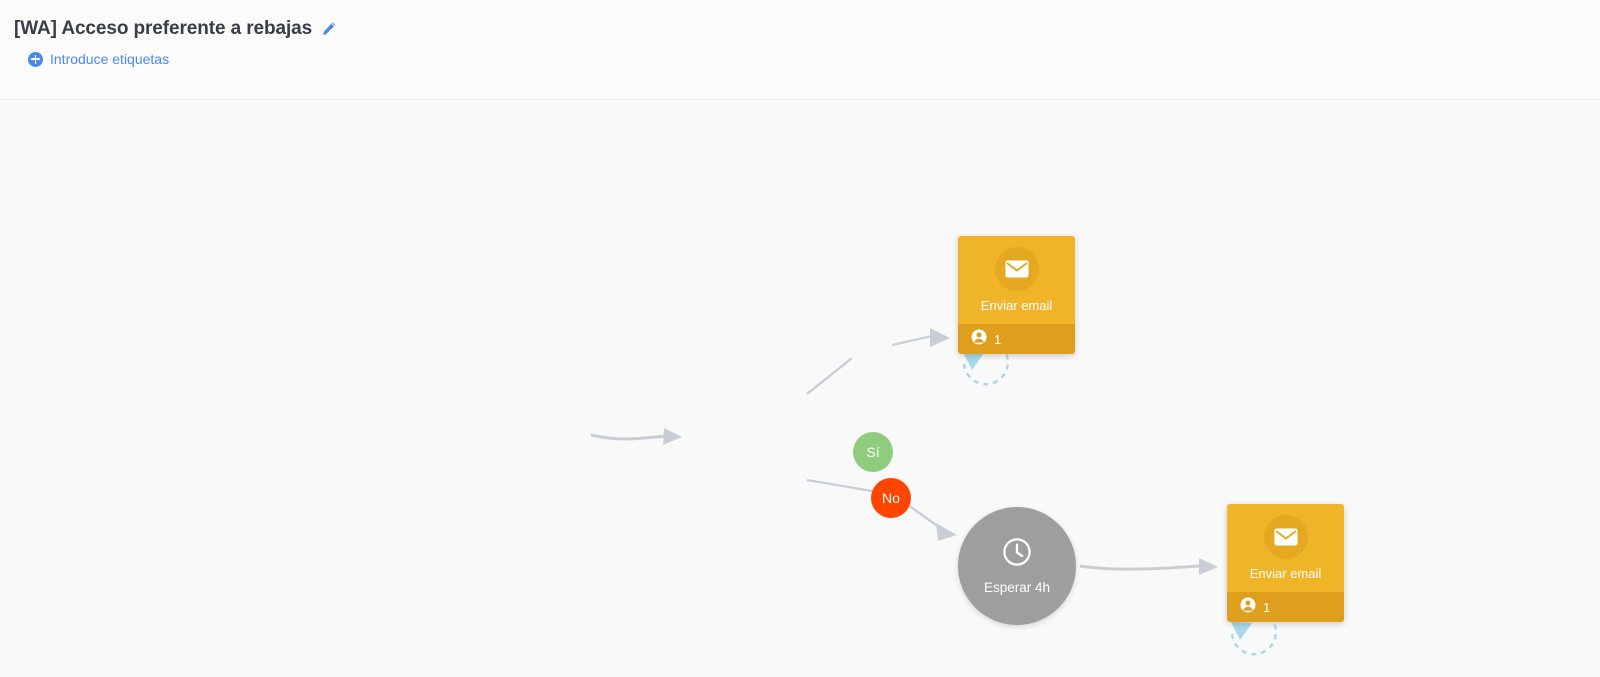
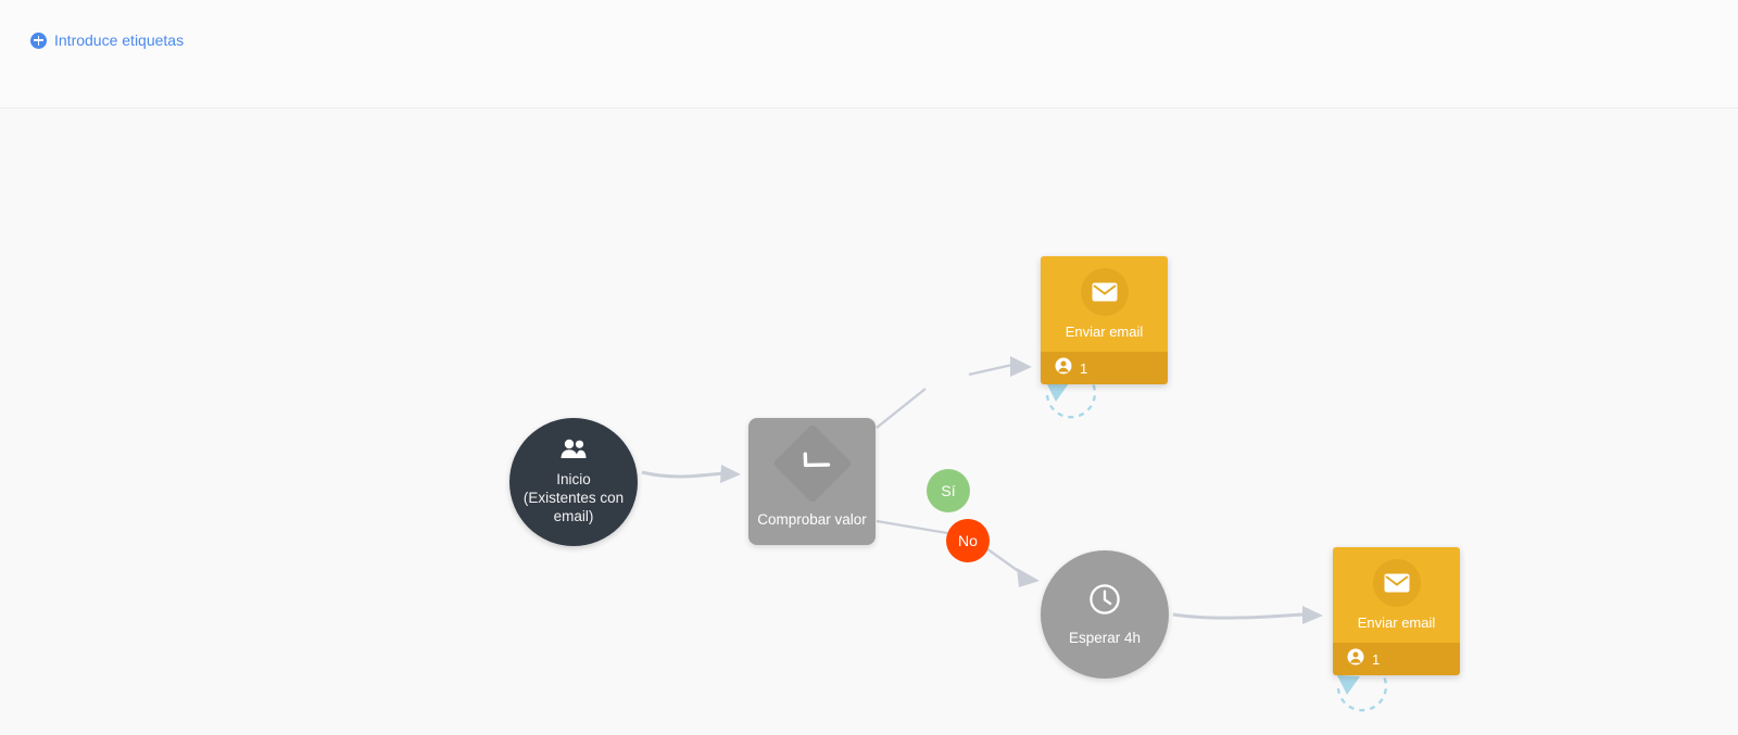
- [WA] Acceso preferente a rebajas
  Introduce etiquetas
+ Inicio
+ (Existentes con
+ email)
+ Comprobar valor
  Sí
  No
  Enviar email
  1
  Esperar 4h
  Enviar email
  1
